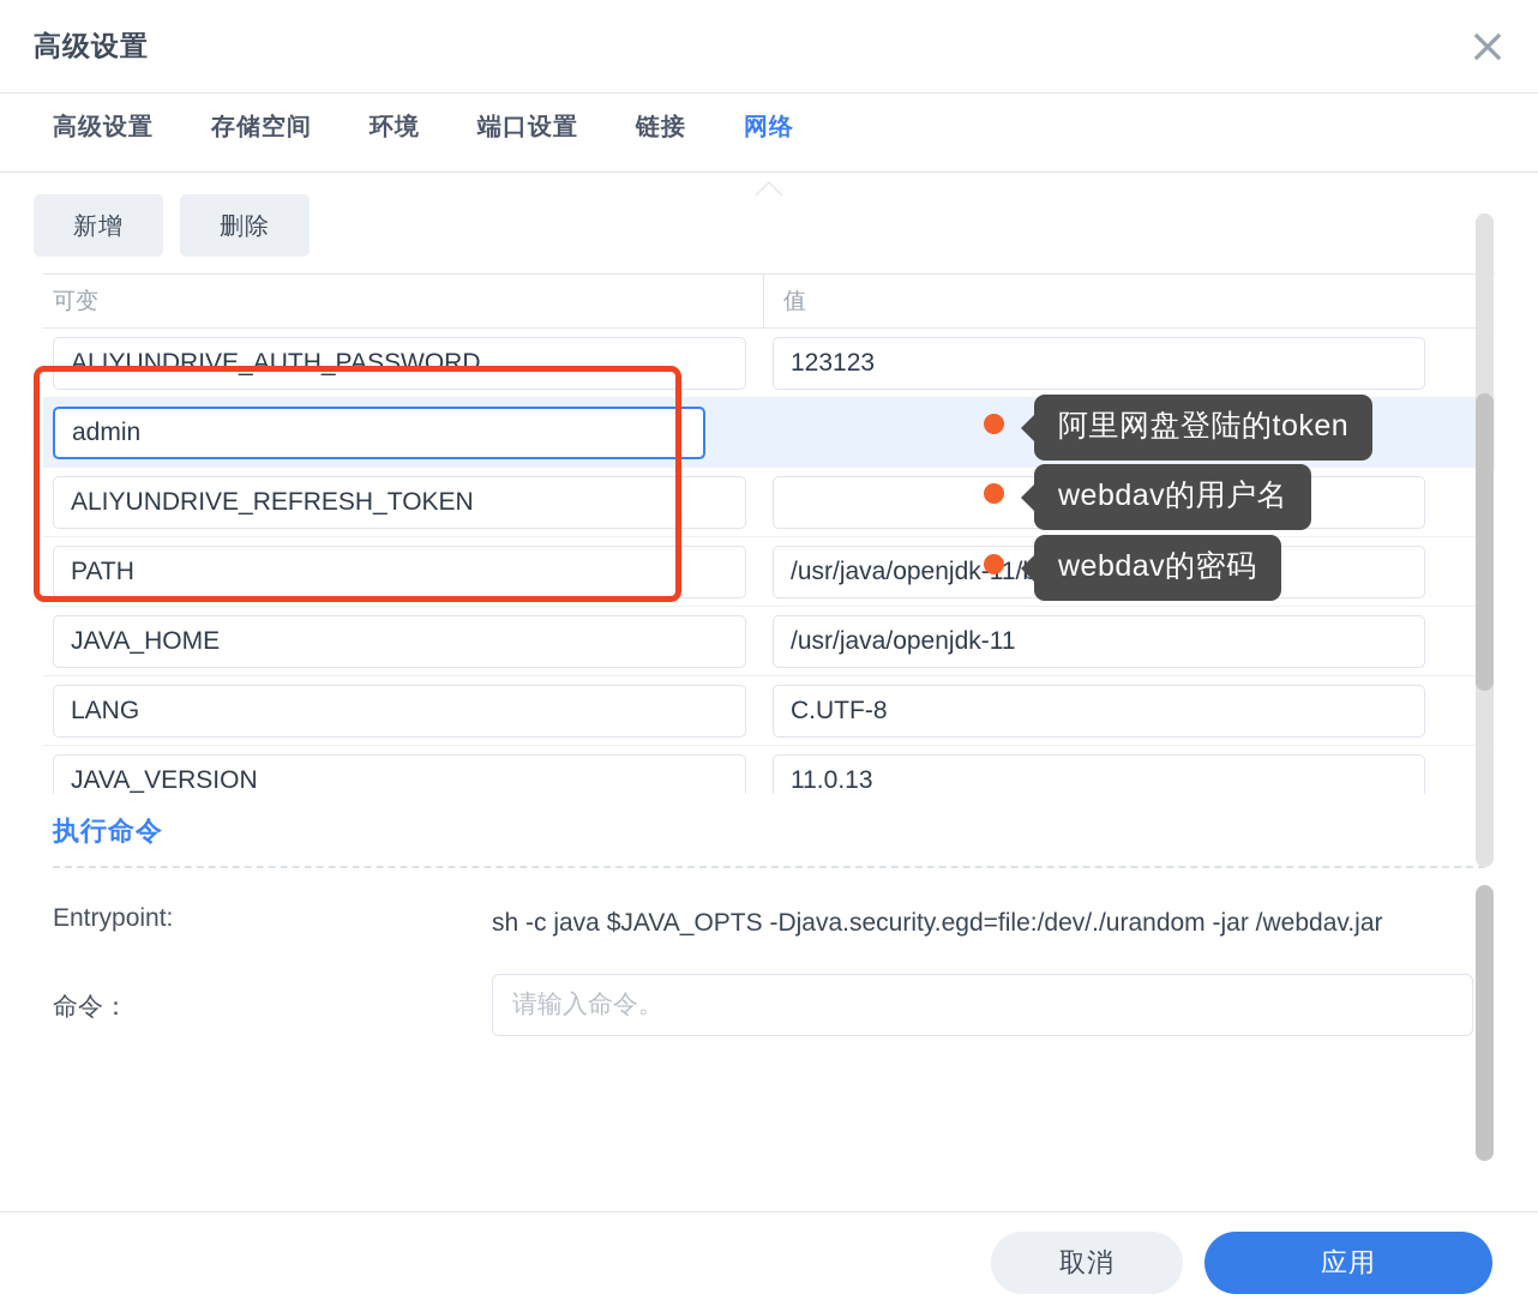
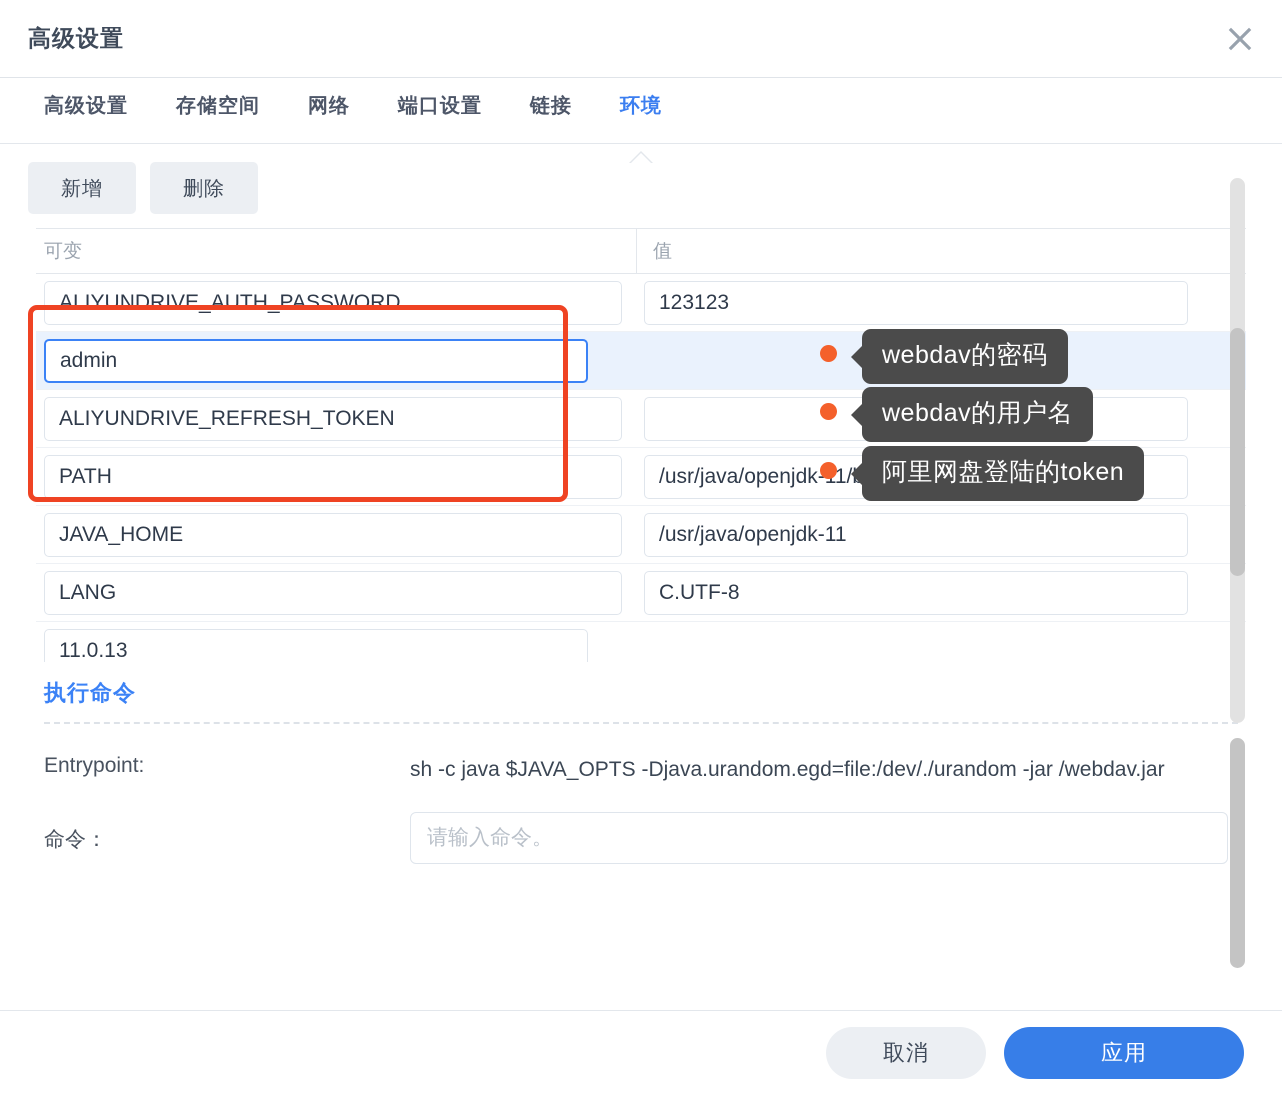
  高级设置
  高级设置
  存储空间
- 环境
+ 网络
  端口设置
  链接
- 网络
+ 环境
  新增
  删除
  可变
  值
  ALIYUNDRIVE_AUTH_PASSWORD
  123123
  admin
  ALIYUNDRIVE_REFRESH_TOKEN
  PATH
  JAVA_HOME
  /usr/java/openjdk-11
  LANG
  C.UTF-8
- JAVA_VERSION
  11.0.13
  执行命令
  Entrypoint:
- sh -c java $JAVA_OPTS -Djava.security.egd=file:/dev/./urandom -jar /webdav.jar
+ sh -c java $JAVA_OPTS -Djava.urandom.egd=file:/dev/./urandom -jar /webdav.jar
  命令：
  请输入命令。
- 阿里网盘登陆的token
+ webdav的密码
  webdav的用户名
- webdav的密码
+ 阿里网盘登陆的token
  取消
  应用
